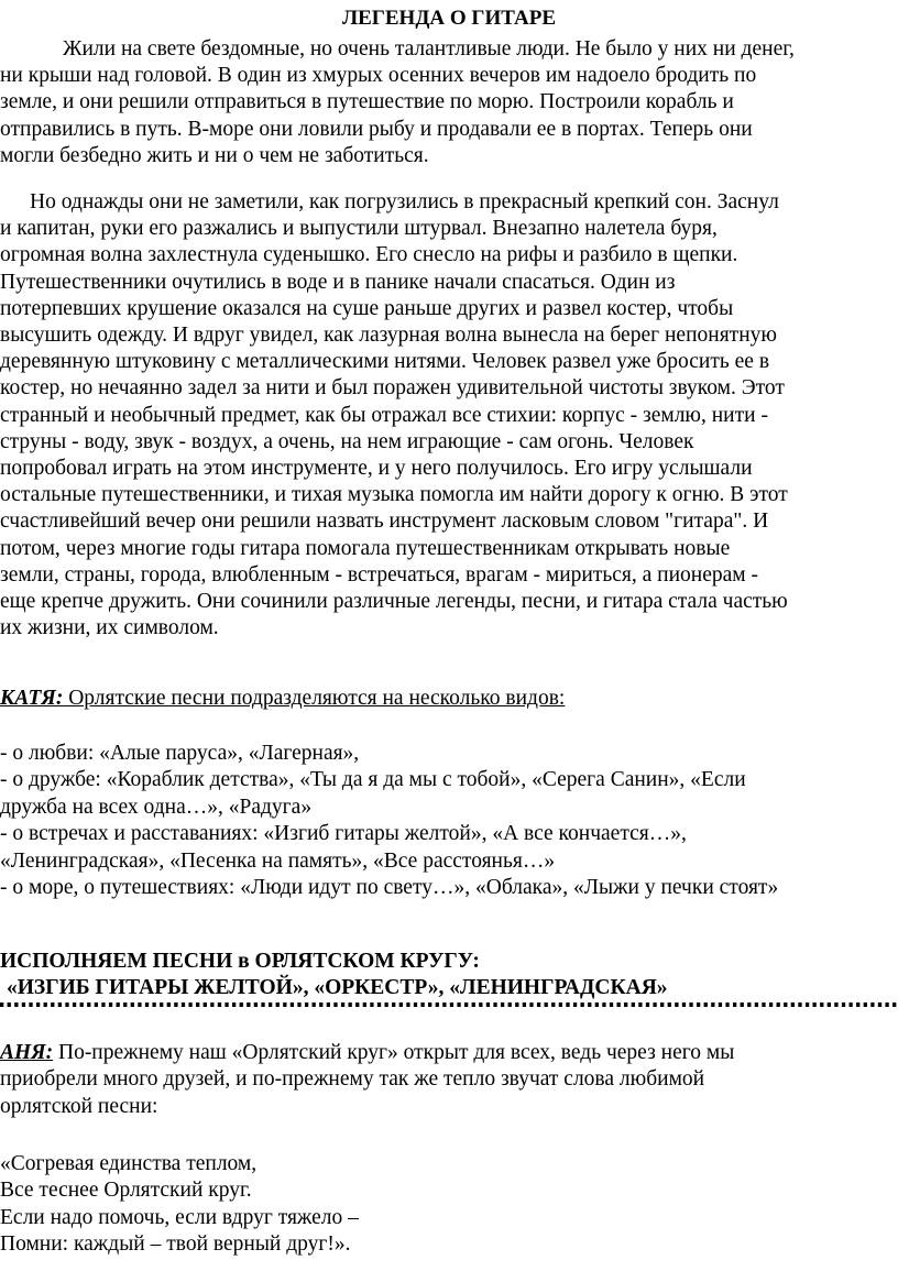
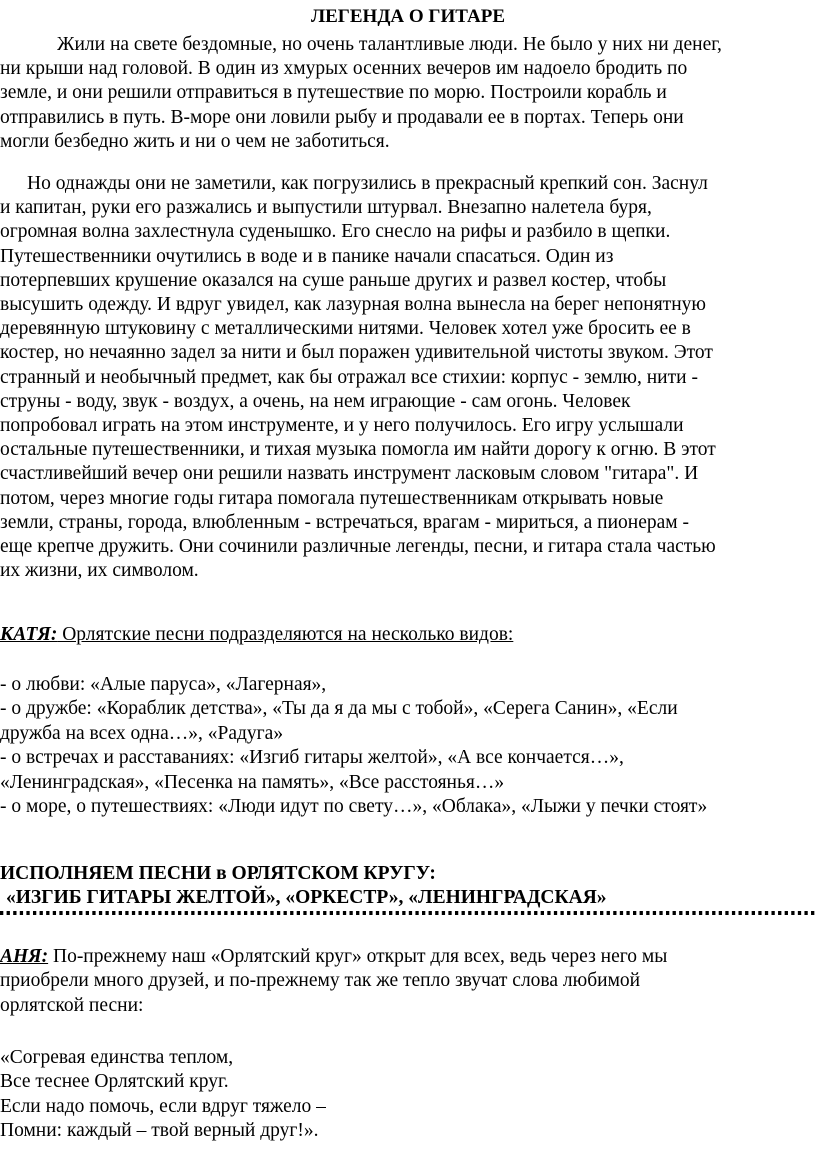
  ЛЕГЕНДА О ГИТАРЕ
  Жили на свете бездомные, но очень талантливые люди. Не было у них ни денег,
  ни крыши над головой. В один из хмурых осенних вечеров им надоело бродить по
  земле, и они решили отправиться в путешествие по морю. Построили корабль и
  отправились в путь. В-море они ловили рыбу и продавали ее в портах. Теперь они
  могли безбедно жить и ни о чем не заботиться.
  Но однажды они не заметили, как погрузились в прекрасный крепкий сон. Заснул
  и капитан, руки его разжались и выпустили штурвал. Внезапно налетела буря,
  огромная волна захлестнула суденышко. Его снесло на рифы и разбило в щепки.
  Путешественники очутились в воде и в панике начали спасаться. Один из
  потерпевших крушение оказался на суше раньше других и развел костер, чтобы
  высушить одежду. И вдруг увидел, как лазурная волна вынесла на берег непонятную
- деревянную штуковину с металлическими нитями. Человек развел уже бросить ее в
+ деревянную штуковину с металлическими нитями. Человек хотел уже бросить ее в
  костер, но нечаянно задел за нити и был поражен удивительной чистоты звуком. Этот
  странный и необычный предмет, как бы отражал все стихии: корпус - землю, нити -
  струны - воду, звук - воздух, а очень, на нем играющие - сам огонь. Человек
  попробовал играть на этом инструменте, и у него получилось. Его игру услышали
  остальные путешественники, и тихая музыка помогла им найти дорогу к огню. В этот
  счастливейший вечер они решили назвать инструмент ласковым словом "гитара". И
  потом, через многие годы гитара помогала путешественникам открывать новые
  земли, страны, города, влюбленным - встречаться, врагам - мириться, а пионерам -
  еще крепче дружить. Они сочинили различные легенды, песни, и гитара стала частью
  их жизни, их символом.
  КАТЯ: Орлятские песни подразделяются на несколько видов:
  - о любви: «Алые паруса», «Лагерная»,
  - о дружбе: «Кораблик детства», «Ты да я да мы с тобой», «Серега Санин», «Если
  дружба на всех одна…», «Радуга»
  - о встречах и расставаниях: «Изгиб гитары желтой», «А все кончается…»,
  «Ленинградская», «Песенка на память», «Все расстоянья…»
  - о море, о путешествиях: «Люди идут по свету…», «Облака», «Лыжи у печки стоят»
  ИСПОЛНЯЕМ ПЕСНИ в ОРЛЯТСКОМ КРУГУ:
  «ИЗГИБ ГИТАРЫ ЖЕЛТОЙ», «ОРКЕСТР», «ЛЕНИНГРАДСКАЯ»
  АНЯ: По-прежнему наш «Орлятский круг» открыт для всех, ведь через него мы
  приобрели много друзей, и по-прежнему так же тепло звучат слова любимой
  орлятской песни:
  «Согревая единства теплом,
  Все теснее Орлятский круг.
  Если надо помочь, если вдруг тяжело –
  Помни: каждый – твой верный друг!».
